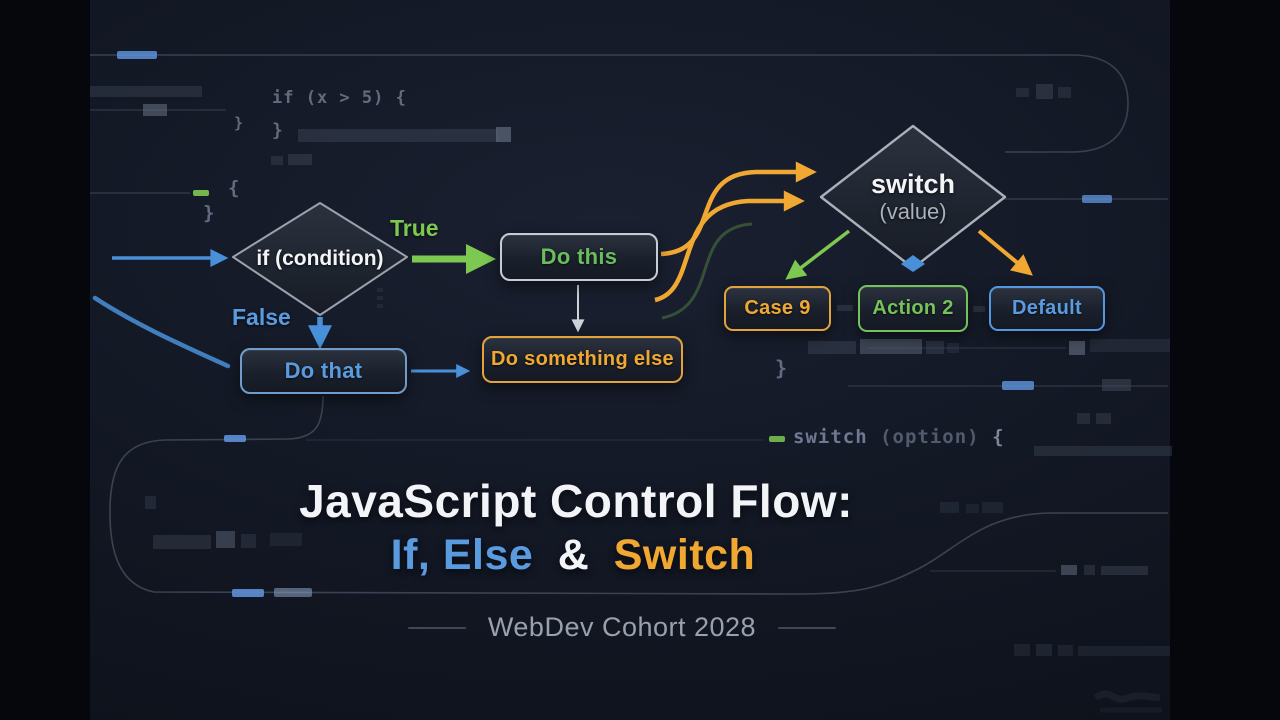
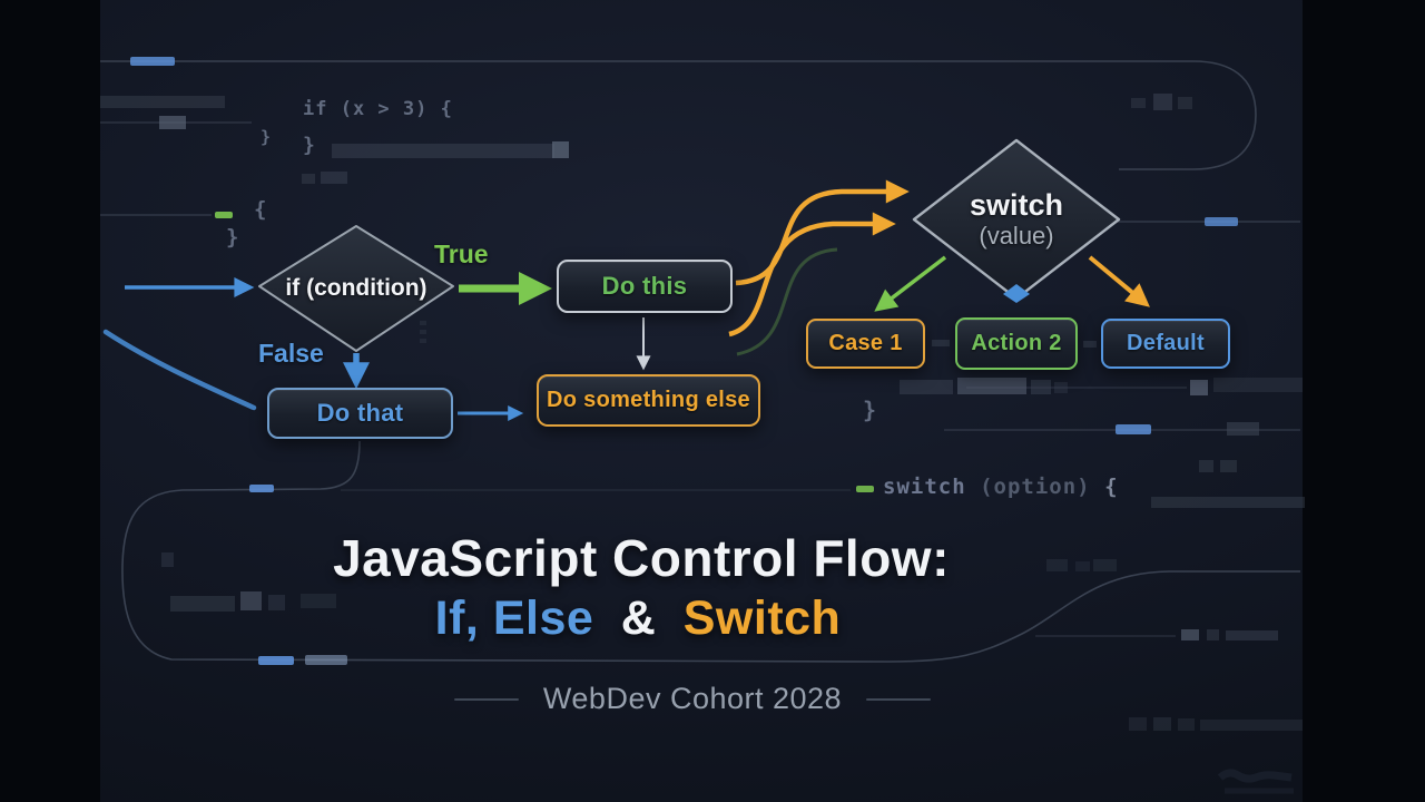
- if (x > 5) {
+ if (x > 3) {
  }
  }
  {
  }
  }
  switch (option) {
  if (condition)
  switch
  (value)
  True
  False
  Do this
  Do that
  Do something else
- Case 9
+ Case 1
  Action 2
  Default
  JavaScript Control Flow:
  If, Else & Switch
  WebDev Cohort 2028
